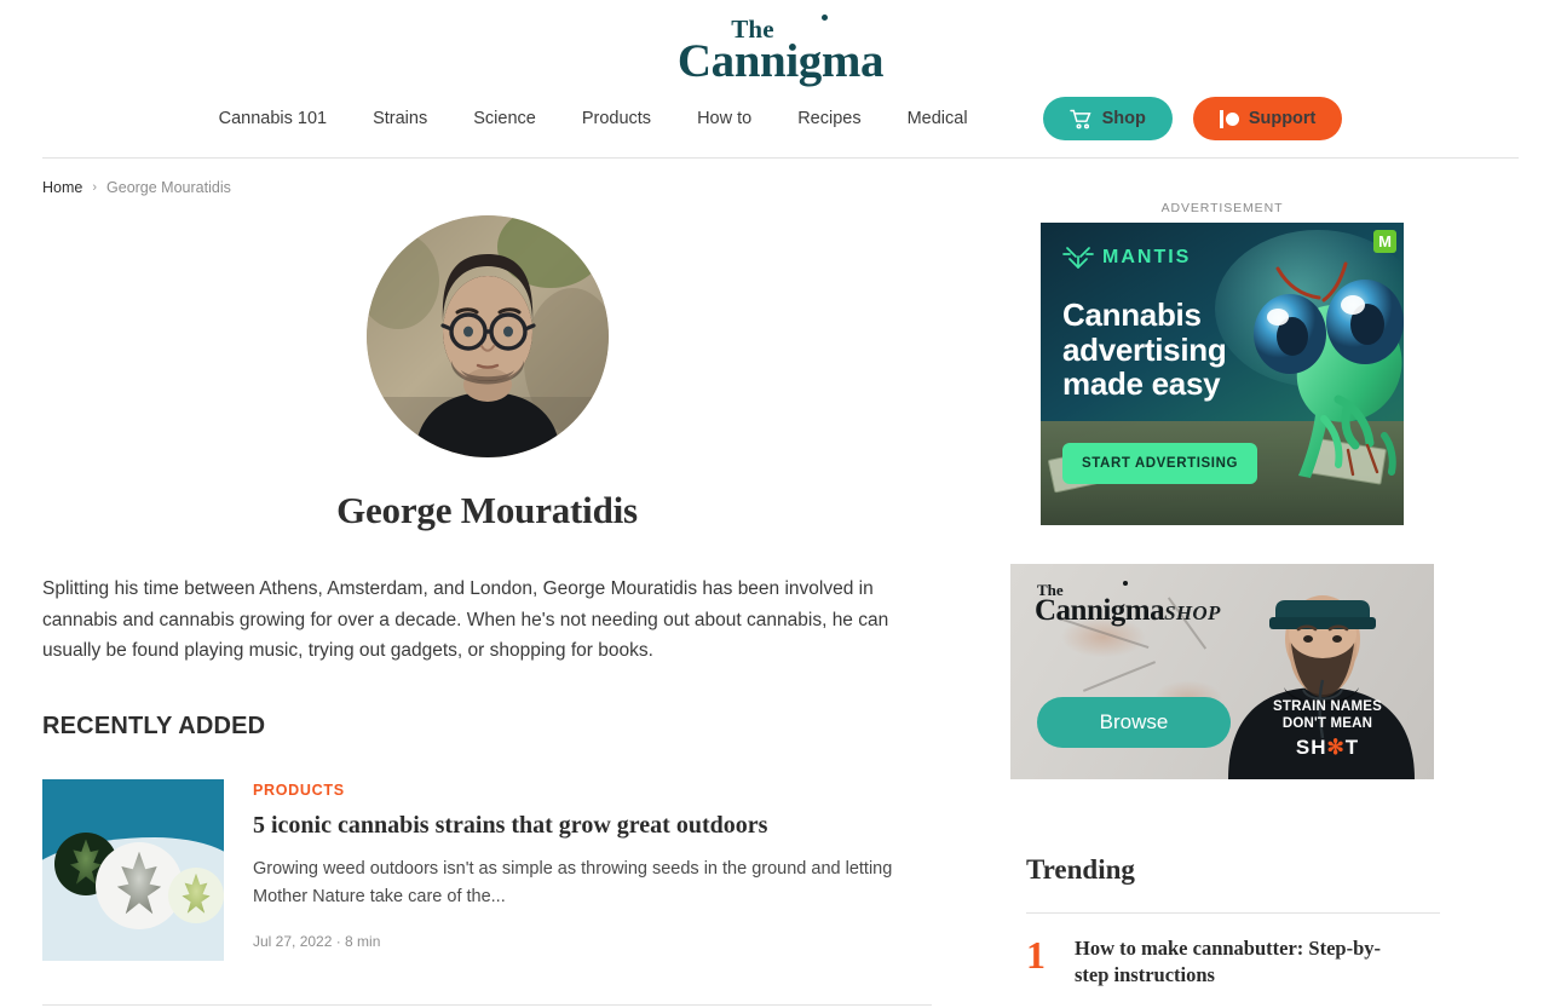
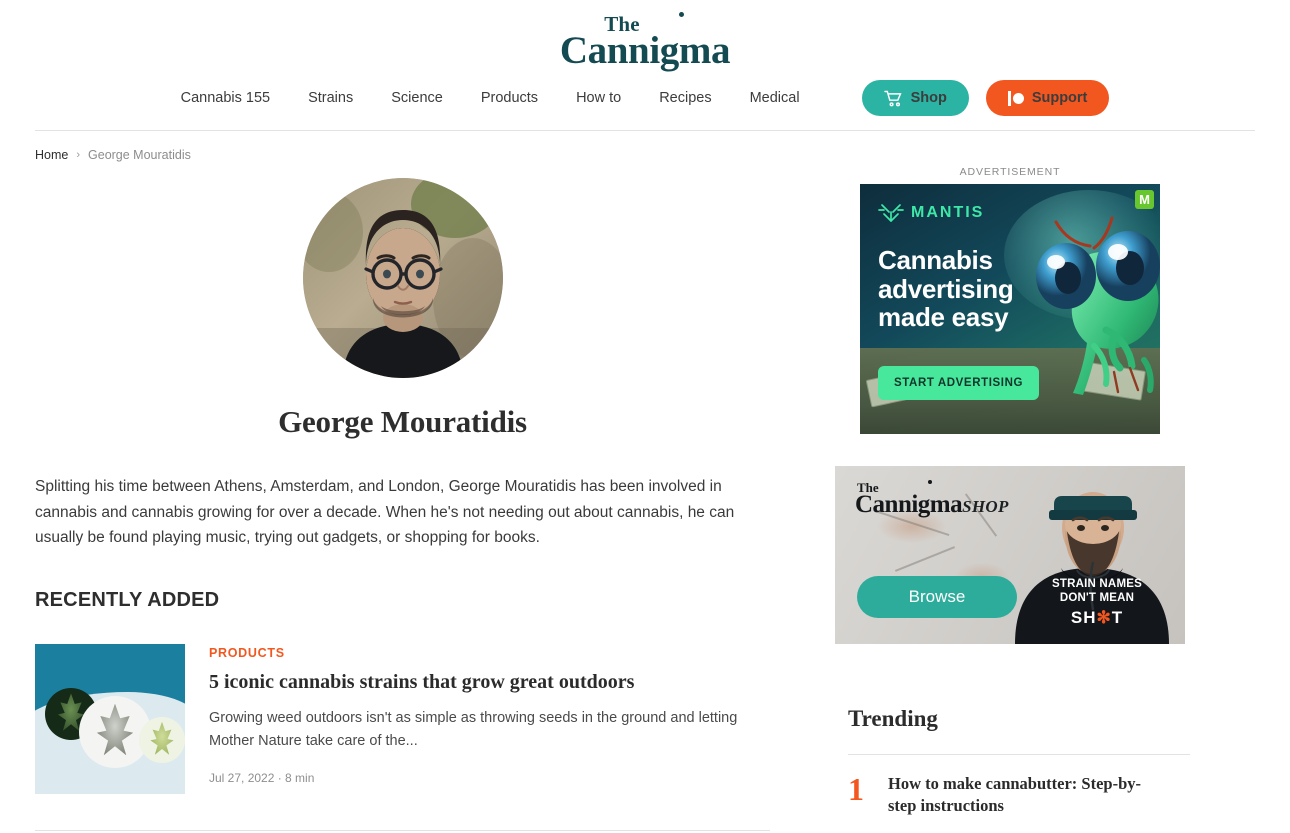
  The
  Cannigma
- Cannabis 101
+ Cannabis 155
  Strains
  Science
  Products
  How to
  Recipes
  Medical
  Shop
  Support
  Home
  ›
  George Mouratidis
  George Mouratidis
  Splitting his time between Athens, Amsterdam, and London, George Mouratidis has been involved in cannabis and cannabis growing for over a decade. When he's not needing out about cannabis, he can usually be found playing music, trying out gadgets, or shopping for books.
  RECENTLY ADDED
  PRODUCTS
  5 iconic cannabis strains that grow great outdoors
  Growing weed outdoors isn't as simple as throwing seeds in the ground and letting Mother Nature take care of the...
  Jul 27, 2022 · 8 min
  ADVERTISEMENT
  MANTIS
  Cannabis
  advertising
  made easy
  START ADVERTISING
  M
  The
  Cannigma
  SHOP
  STRAIN NAMES
  DON'T MEAN
  SH✻T
  Browse
  Trending
  1
  How to make cannabutter: Step-by-step instructions
